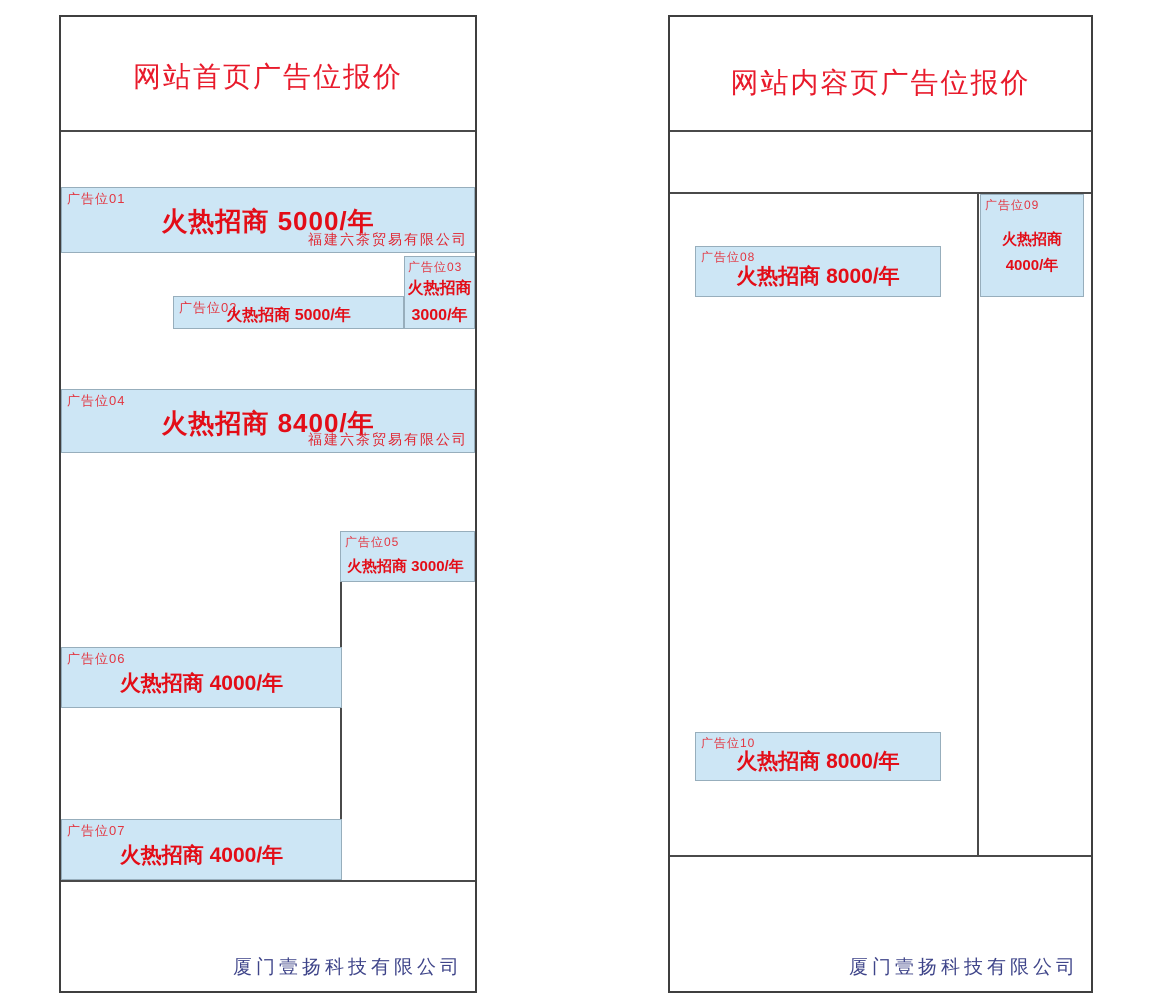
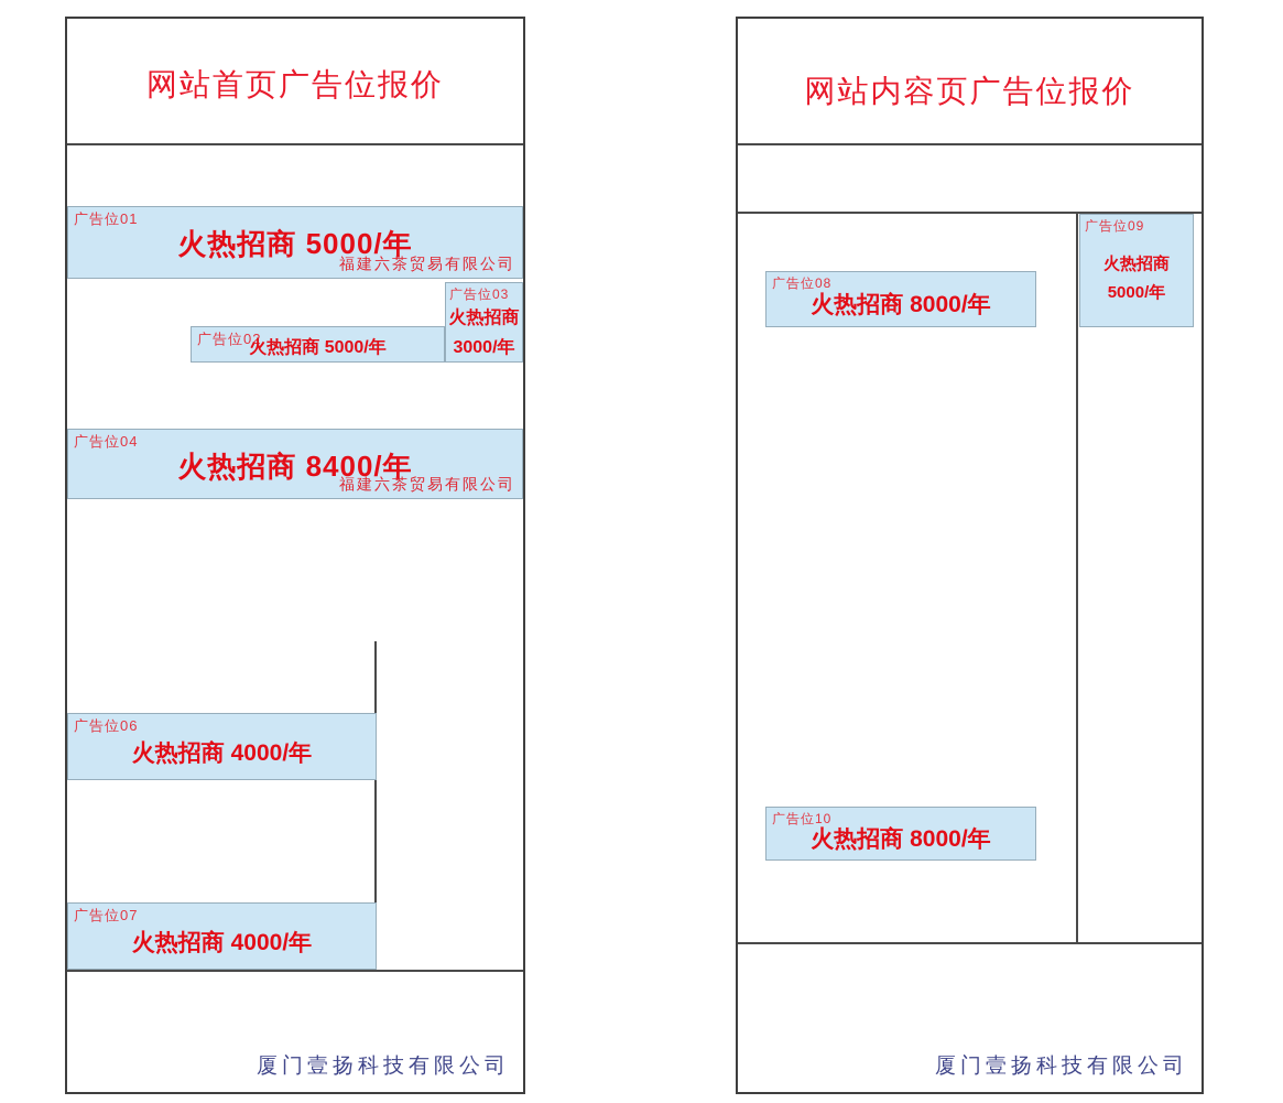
  网站首页广告位报价
  广告位01
  火热招商 5000/年
  福建六茶贸易有限公司
  广告位03
  火热招商
  3000/年
  广告位02
  火热招商 5000/年
  广告位04
  火热招商 8400/年
  福建六茶贸易有限公司
- 广告位05
- 火热招商 3000/年
  广告位06
  火热招商 4000/年
  广告位07
  火热招商 4000/年
  厦门壹扬科技有限公司
  网站内容页广告位报价
  广告位09
  火热招商
- 4000/年
+ 5000/年
  广告位08
  火热招商 8000/年
  广告位10
  火热招商 8000/年
  厦门壹扬科技有限公司
